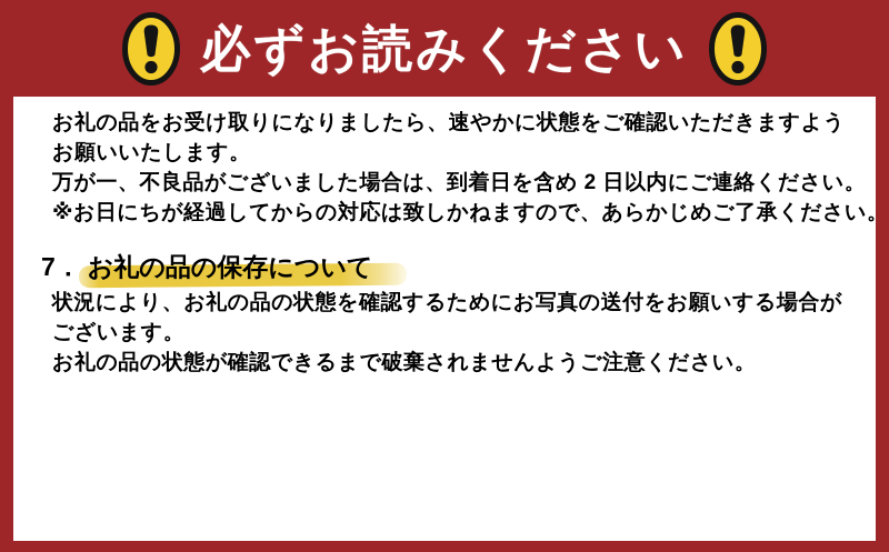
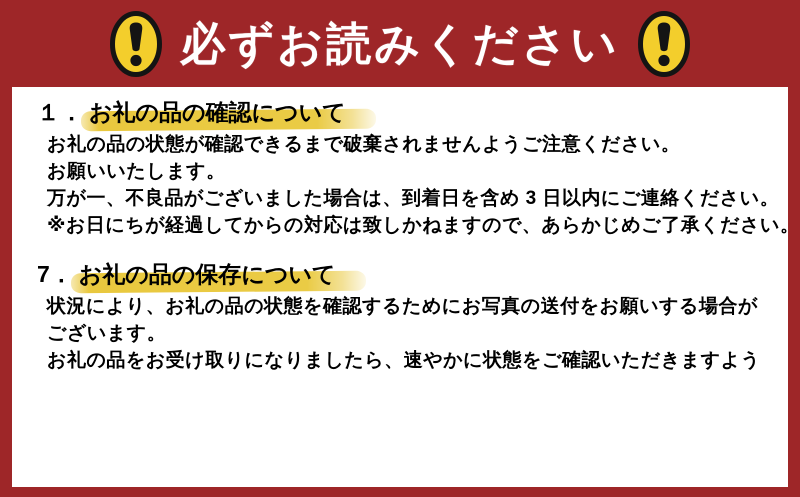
  必ずお読みください
+ １． お礼の品の確認について
- お礼の品をお受け取りになりましたら、速やかに状態をご確認いただきますよう
+ お礼の品の状態が確認できるまで破棄されませんようご注意ください。
  お願いいたします。
- 万が一、不良品がございました場合は、到着日を含め 2 日以内にご連絡ください。
+ 万が一、不良品がございました場合は、到着日を含め 3 日以内にご連絡ください。
  ※お日にちが経過してからの対応は致しかねますので、あらかじめご了承ください。
  7． お礼の品の保存について
  状況により、お礼の品の状態を確認するためにお写真の送付をお願いする場合が
  ございます。
- お礼の品の状態が確認できるまで破棄されませんようご注意ください。
+ お礼の品をお受け取りになりましたら、速やかに状態をご確認いただきますよう
